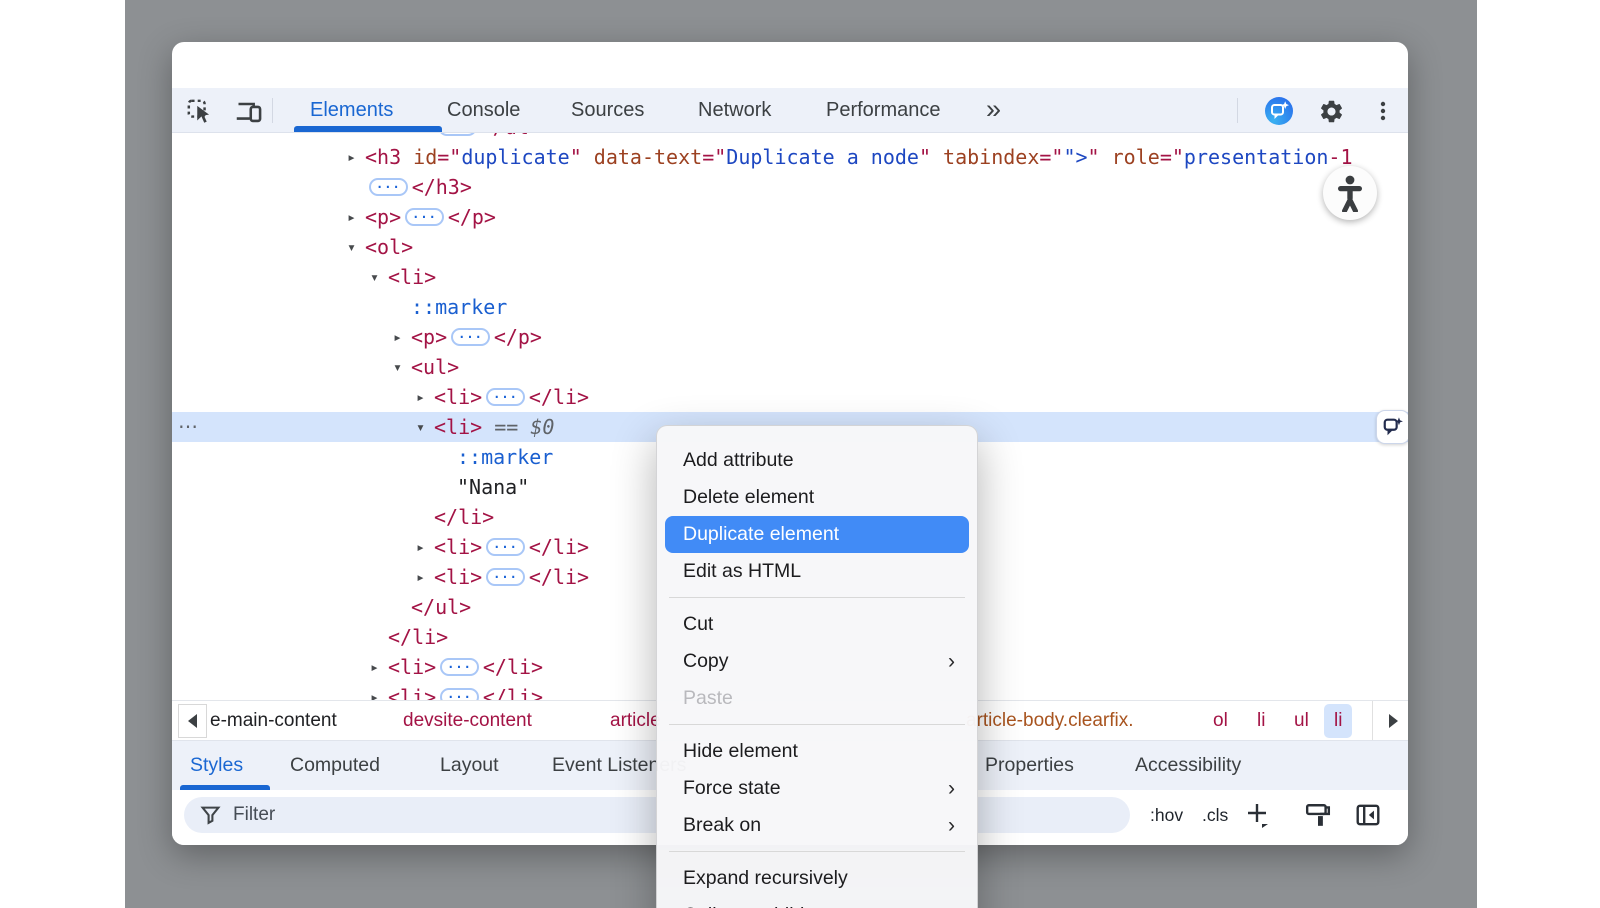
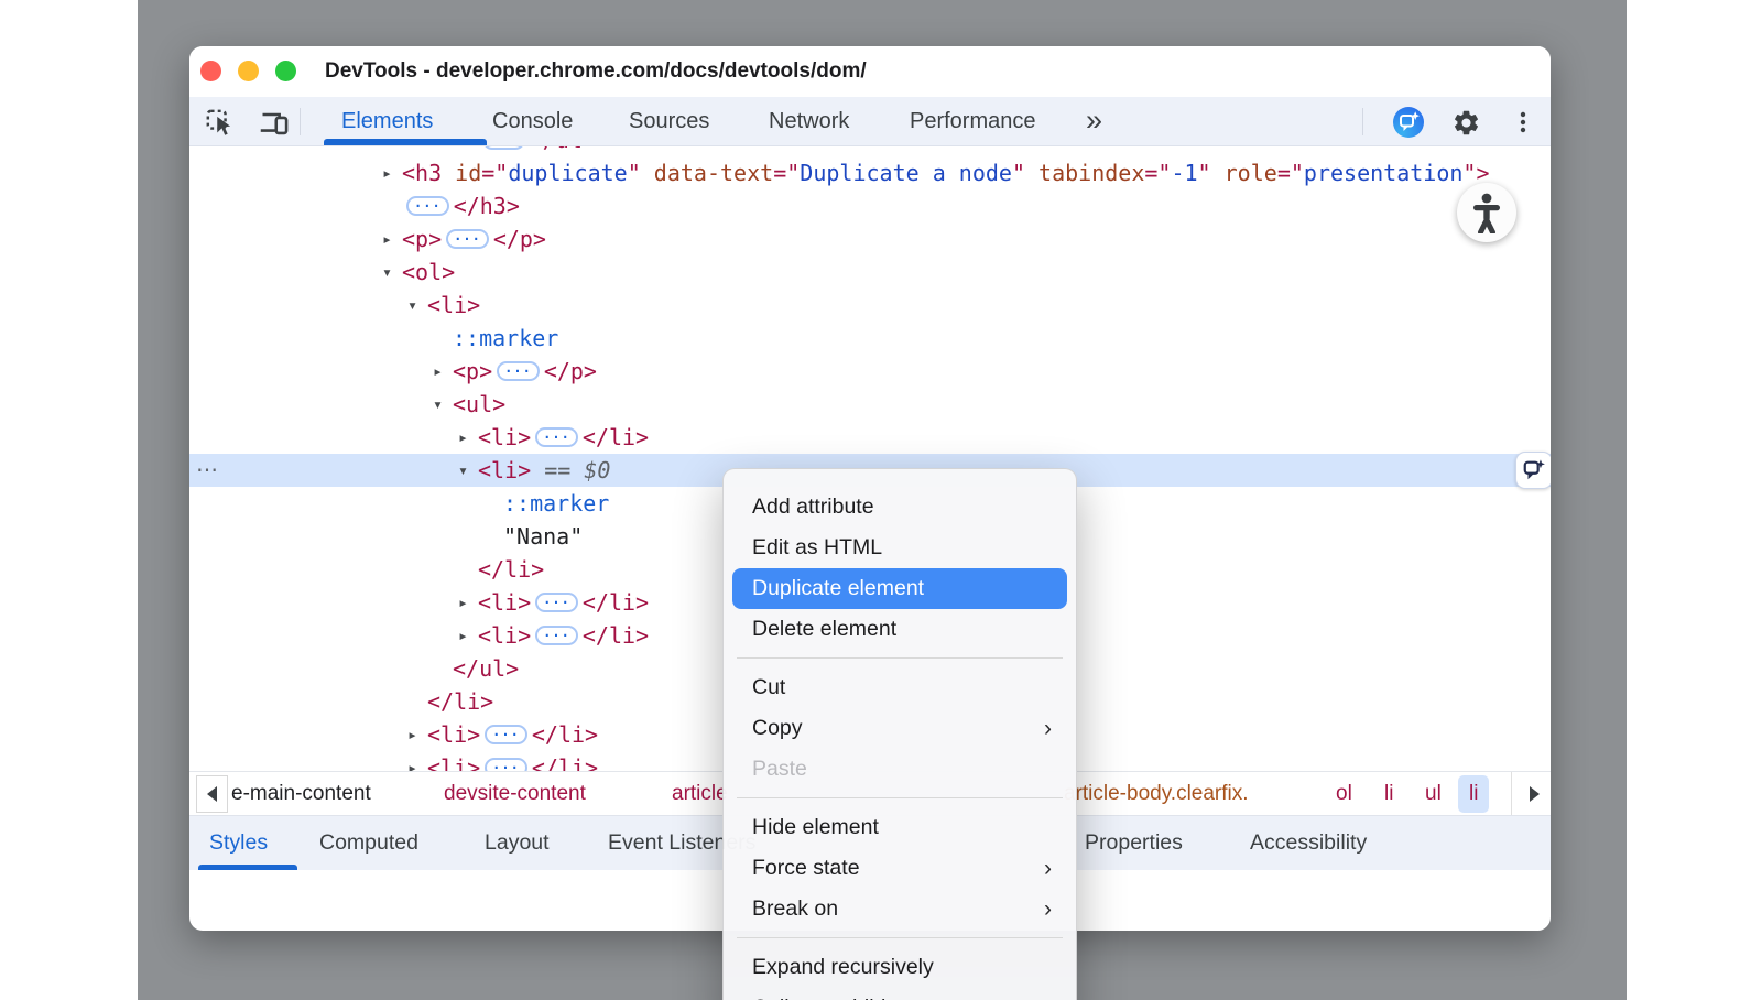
+ DevTools - developer.chrome.com/docs/devtools/dom/
  Elements
  Console
  Sources
  Network
  Performance
  »
  ▸
  <h3
  id
  ="
  duplicate
  "
  data-text
  ="
  Duplicate a node
  "
  tabindex
  ="
- ">
+ -1
  "
  role
  ="
  presentation
- -1
+ ">
  ···
  </h3>
  ▸
  <p>
  ···
  </p>
  ▾
  <ol>
  ▾
  <li>
  ::marker
  ▸
  <p>
  ···
  </p>
  ▾
  <ul>
  ▸
  <li>
  ···
  </li>
  ▾
  <li>
  ==
  $0
  ⋯
  ::marker
  "Nana"
  </li>
  ▸
  <li>
  ···
  </li>
  ▸
  <li>
  ···
  </li>
  </ul>
  </li>
  ▸
  <li>
  ···
  </li>
  ▸
  <li>
  ···
  </li>
  e-main-content
  devsite-content
  articl
  rticle-body.clearfix.
  ol
  li
  ul
  li
  Styles
  Computed
  Layout
  Event Listen
  Properties
  Accessibility
- Filter
- :hov
- .cls
  Add attribute
- Delete element
+ Edit as HTML
  Duplicate element
- Edit as HTML
+ Delete element
  Cut
  Copy
  ›
  Paste
  Hide element
  Force state
  ›
  Break on
  ›
  Expand recursively
